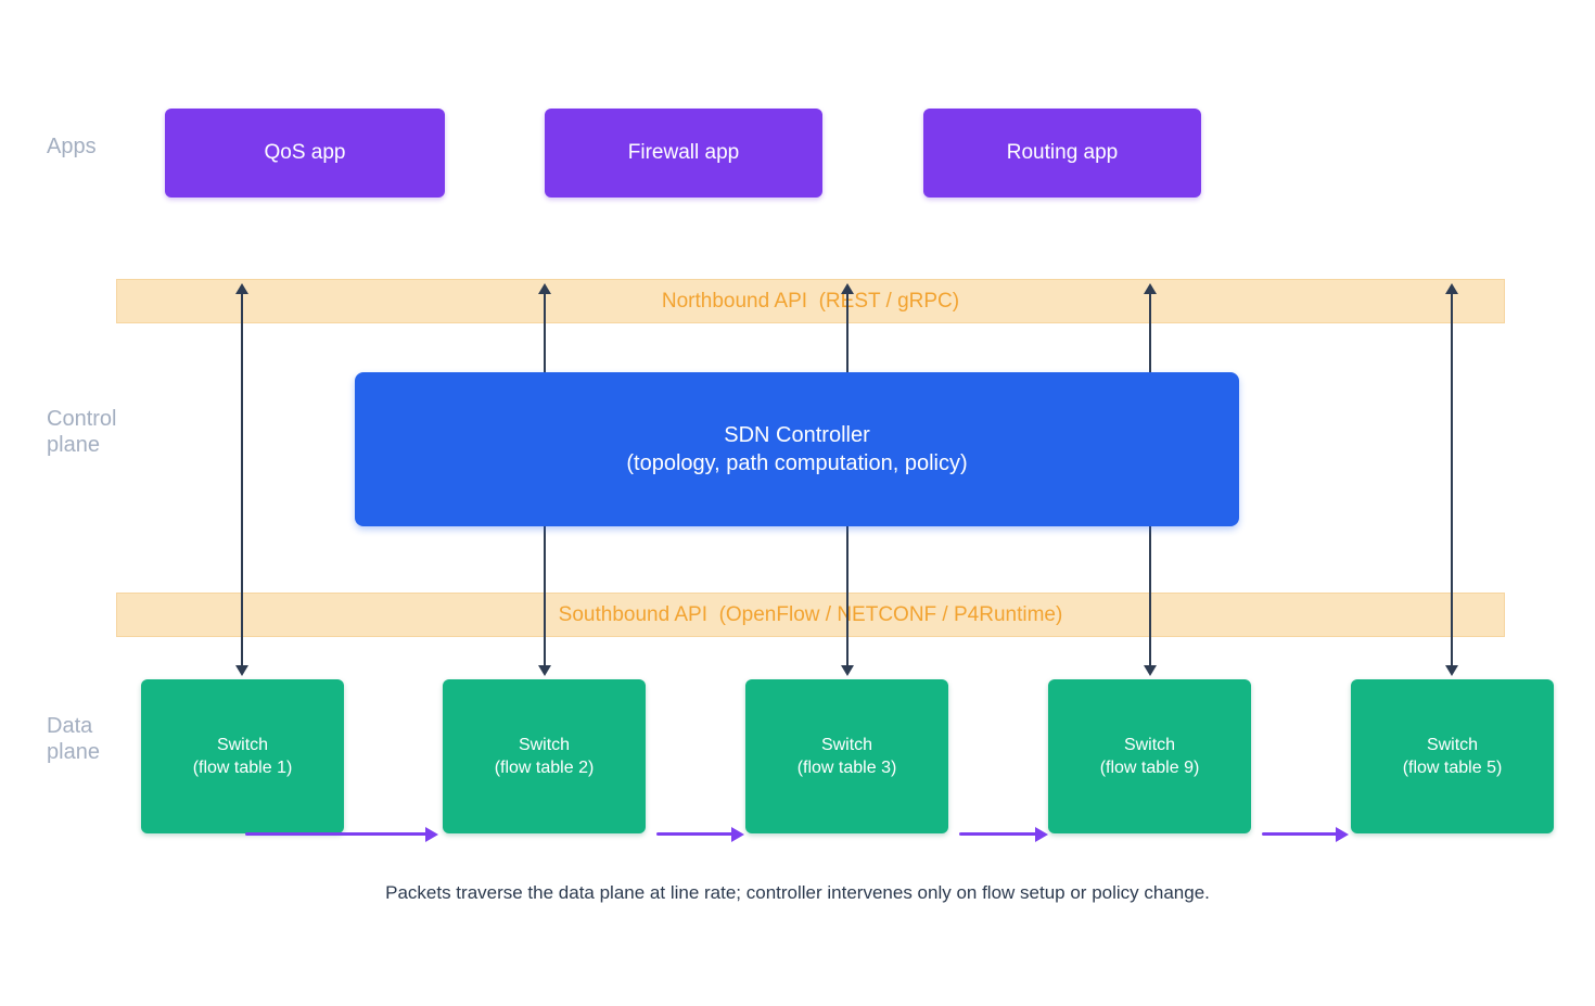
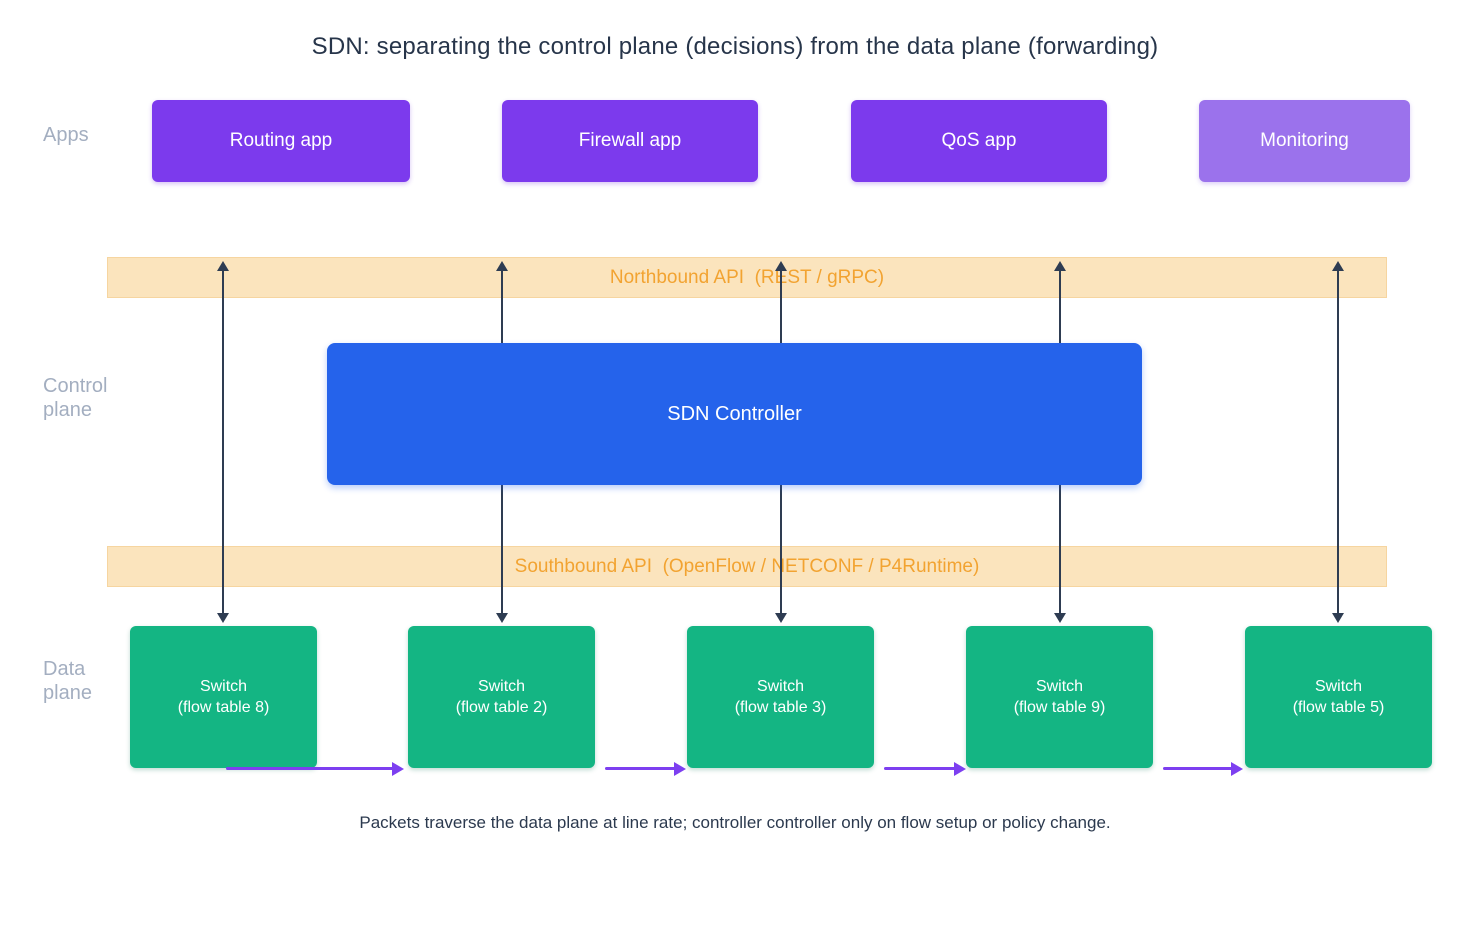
+ SDN: separating the control plane (decisions) from the data plane (forwarding)
  Apps
  Control
  plane
  Data
  plane
- QoS app
+ Routing app
  Firewall app
- Routing app
+ QoS app
+ Monitoring
  Northbound API (RST / gRPC)
  SDN Controller
- (topology, path computation, policy)
  Southbound API (OpenFlow / NETCONF / P4Runtime)
  Switch
- (flow table 1)
+ (flow table 8)
  Switch
  (flow table 2)
  Switch
  (flow table 3)
  Switch
  (flow table 9)
  Switch
  (flow table 5)
- Packets traverse the data plane at line rate; controller intervenes only on flow setup or policy change.
+ Packets traverse the data plane at line rate; controller controller only on flow setup or policy change.
